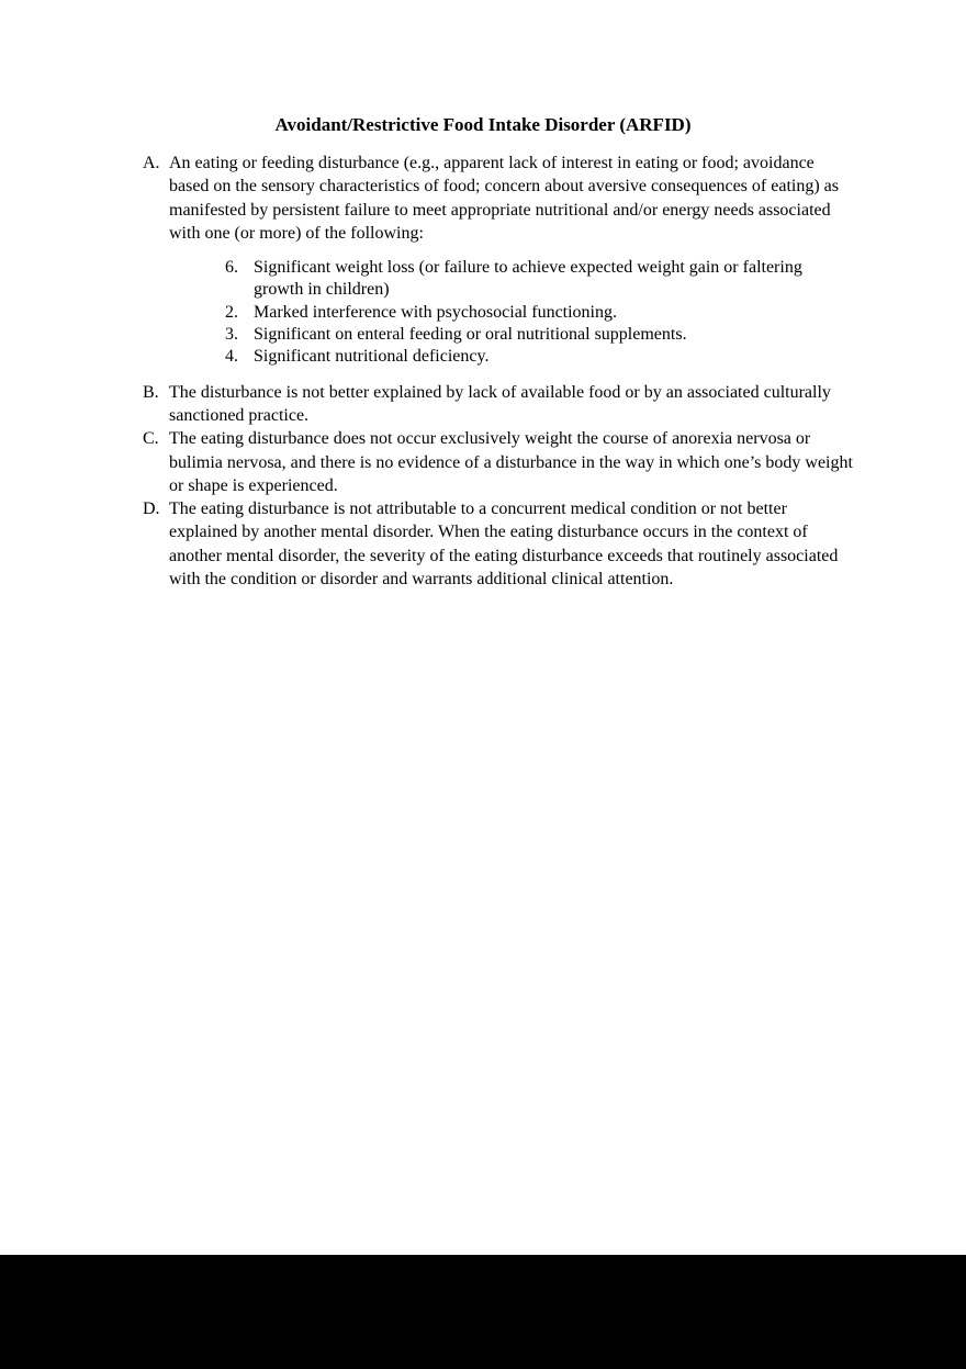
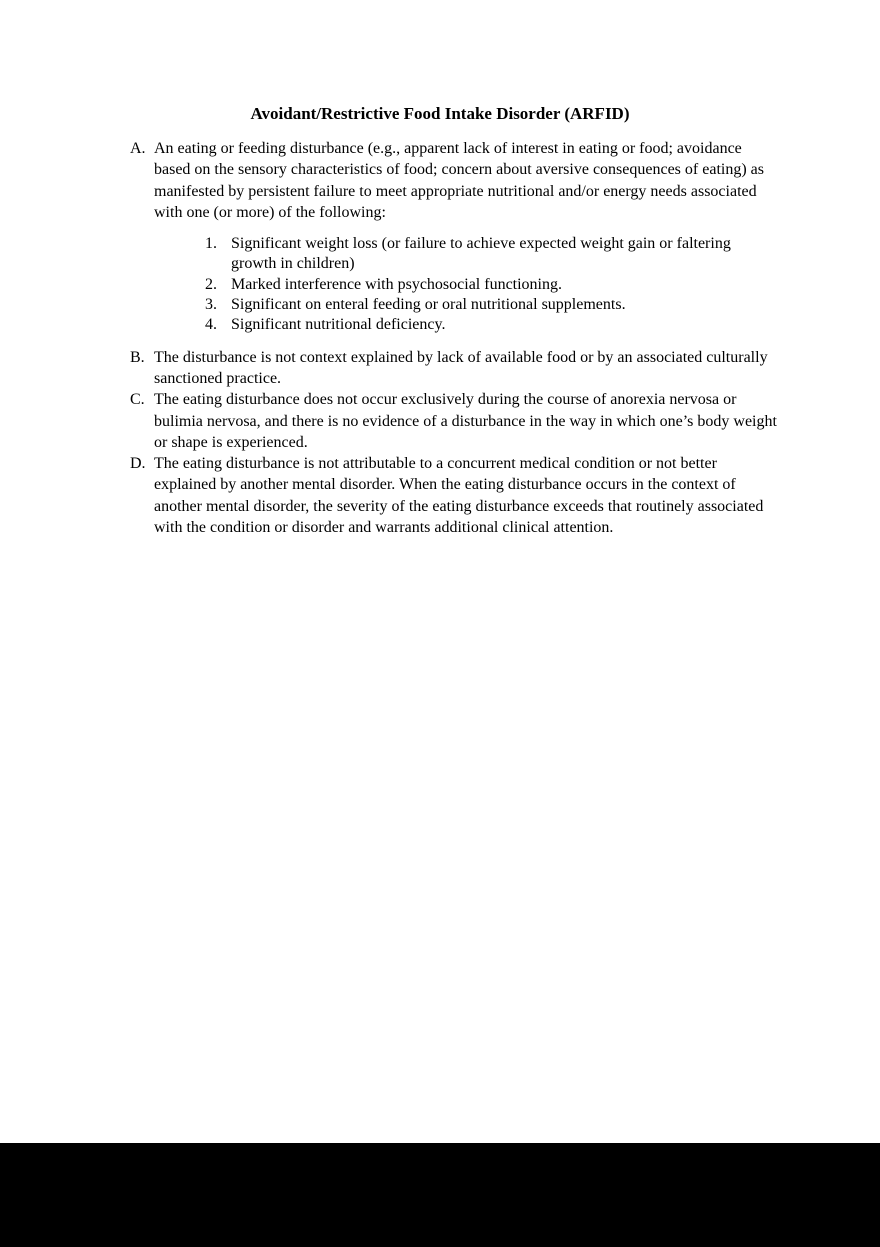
  Avoidant/Restrictive Food Intake Disorder (ARFID)
  A.
  An eating or feeding disturbance (e.g., apparent lack of interest in eating or food; avoidance based on the sensory characteristics of food; concern about aversive consequences of eating) as manifested by persistent failure to meet appropriate nutritional and/or energy needs associated with one (or more) of the following:
- 6.
+ 1.
  Significant weight loss (or failure to achieve expected weight gain or faltering growth in children)
  2.
  Marked interference with psychosocial functioning.
  3.
  Significant on enteral feeding or oral nutritional supplements.
  4.
  Significant nutritional deficiency.
  B.
- The disturbance is not better explained by lack of available food or by an associated culturally sanctioned practice.
+ The disturbance is not context explained by lack of available food or by an associated culturally sanctioned practice.
  C.
- The eating disturbance does not occur exclusively weight the course of anorexia nervosa or bulimia nervosa, and there is no evidence of a disturbance in the way in which one’s body weight or shape is experienced.
+ The eating disturbance does not occur exclusively during the course of anorexia nervosa or bulimia nervosa, and there is no evidence of a disturbance in the way in which one’s body weight or shape is experienced.
  D.
  The eating disturbance is not attributable to a concurrent medical condition or not better explained by another mental disorder. When the eating disturbance occurs in the context of another mental disorder, the severity of the eating disturbance exceeds that routinely associated with the condition or disorder and warrants additional clinical attention.
